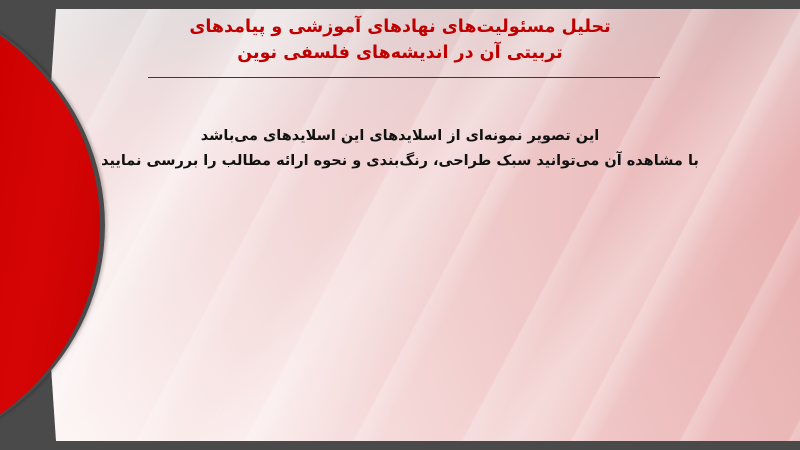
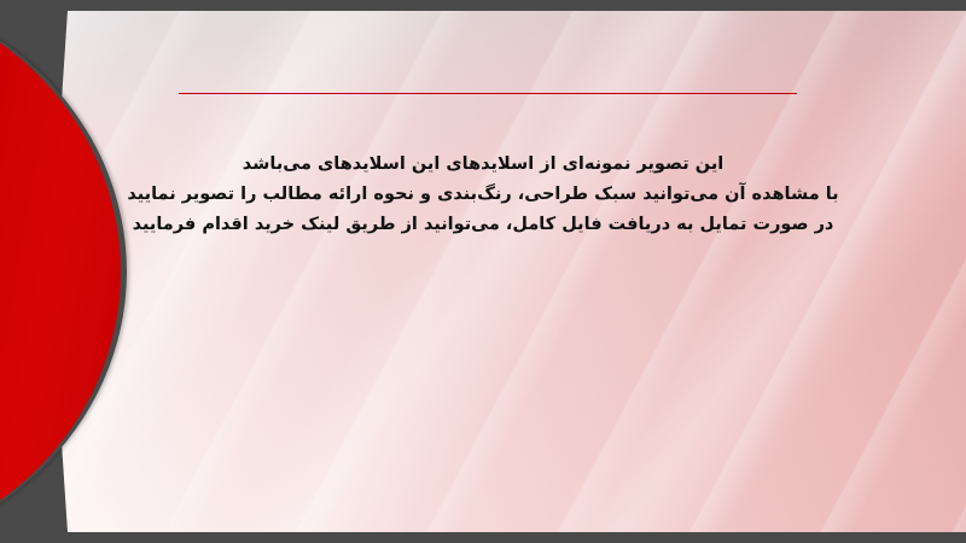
- تحلیل مسئولیت‌های نهادهای آموزشی و پیامدهای
- تربیتی آن در اندیشه‌های فلسفی نوین
  این تصویر نمونه‌ای از اسلایدهای این اسلایدهای می‌باشد
- با مشاهده آن می‌توانید سبک طراحی، رنگ‌بندی و نحوه ارائه مطالب را بررسی نمایید
+ با مشاهده آن می‌توانید سبک طراحی، رنگ‌بندی و نحوه ارائه مطالب را تصویر نمایید
+ در صورت تمایل به دریافت فایل کامل، می‌توانید از طریق لینک خرید اقدام فرمایید
